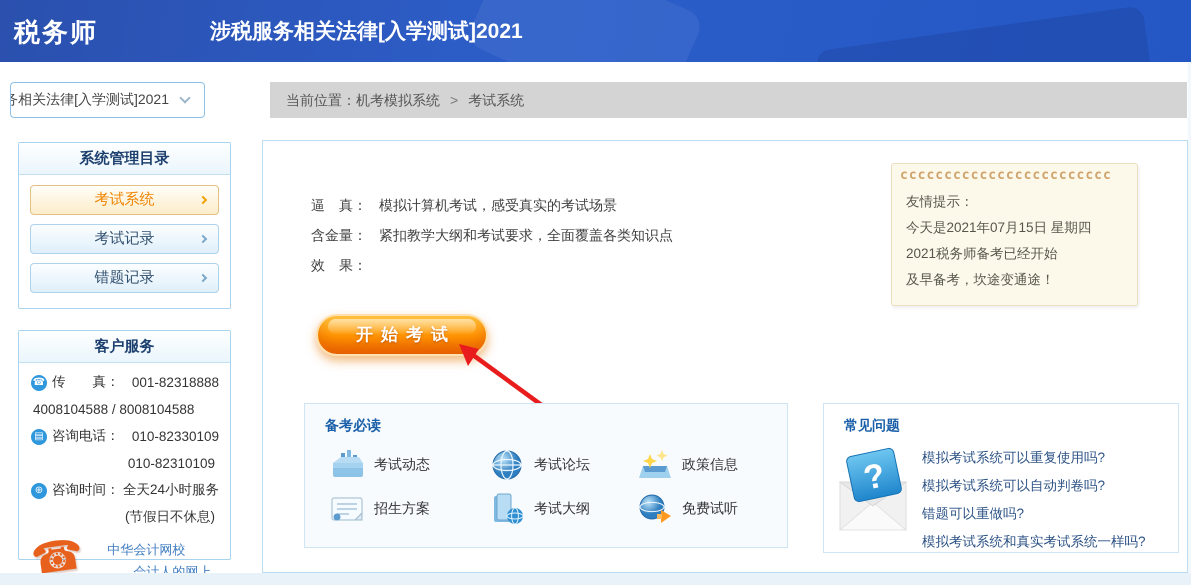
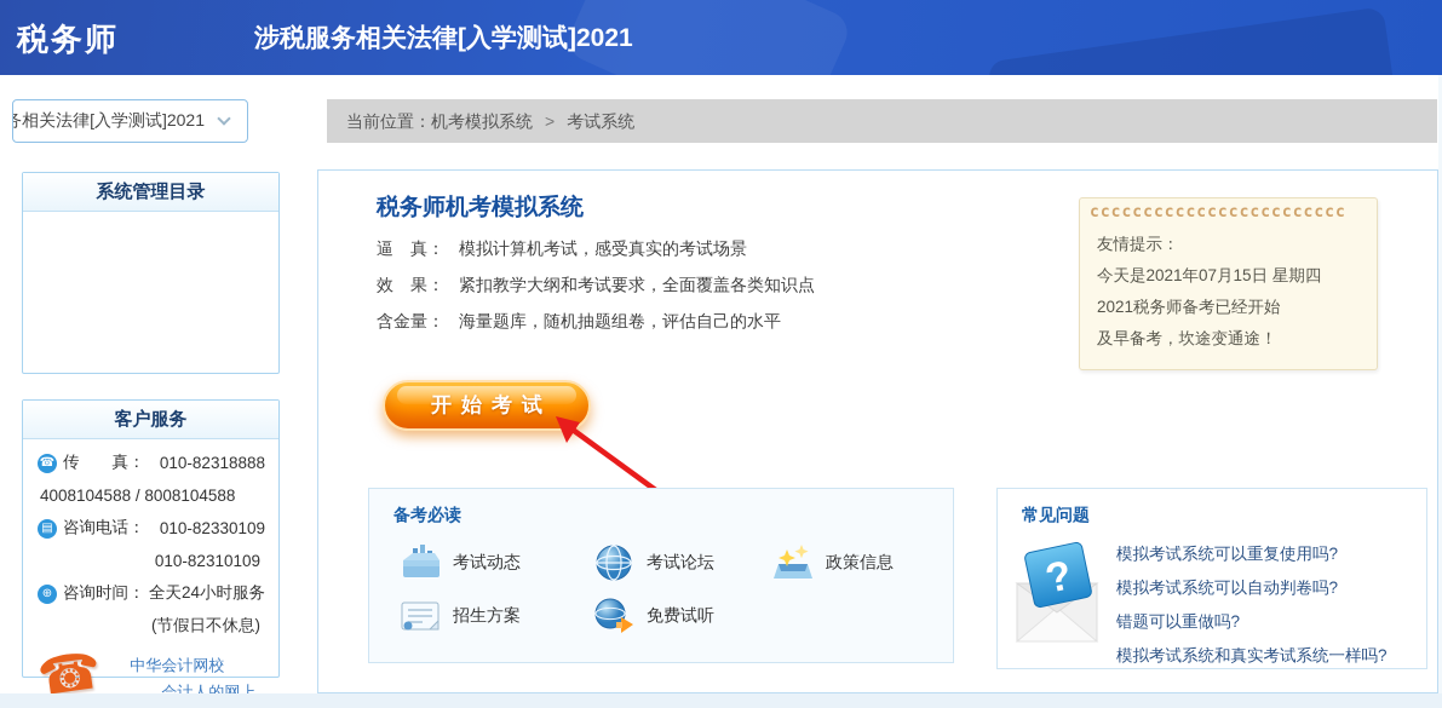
  税务师
  涉税服务相关法律[入学测试]2021
  务相关法律[入学测试]2021
  当前位置：机考模拟系统 > 考试系统
  系统管理目录
- 考试系统
- 考试记录
- 错题记录
  客户服务
  ☎
  传 真：
- 001-82318888
+ 010-82318888
  4008104588 / 8008104588
  ▤
  咨询电话：
  010-82330109
  010-82310109
  ⊕
  咨询时间：
  全天24小时服务
  (节假日不休息)
  中华会计网校
  会计人的网上
+ 税务师机考模拟系统
  逼 真：
  模拟计算机考试，感受真实的考试场景
- 含金量：
+ 效 果：
  紧扣教学大纲和考试要求，全面覆盖各类知识点
- 效 果：
+ 含金量：
+ 海量题库，随机抽题组卷，评估自己的水平
  开始考试
  cccccccccccccccccccccccc
  友情提示：
  今天是2021年07月15日 星期四
  2021税务师备考已经开始
  及早备考，坎途变通途！
  备考必读
  考试动态
  考试论坛
  政策信息
  招生方案
- 考试大纲
  免费试听
  常见问题
  模拟考试系统可以重复使用吗?
  模拟考试系统可以自动判卷吗?
  错题可以重做吗?
  模拟考试系统和真实考试系统一样吗?
